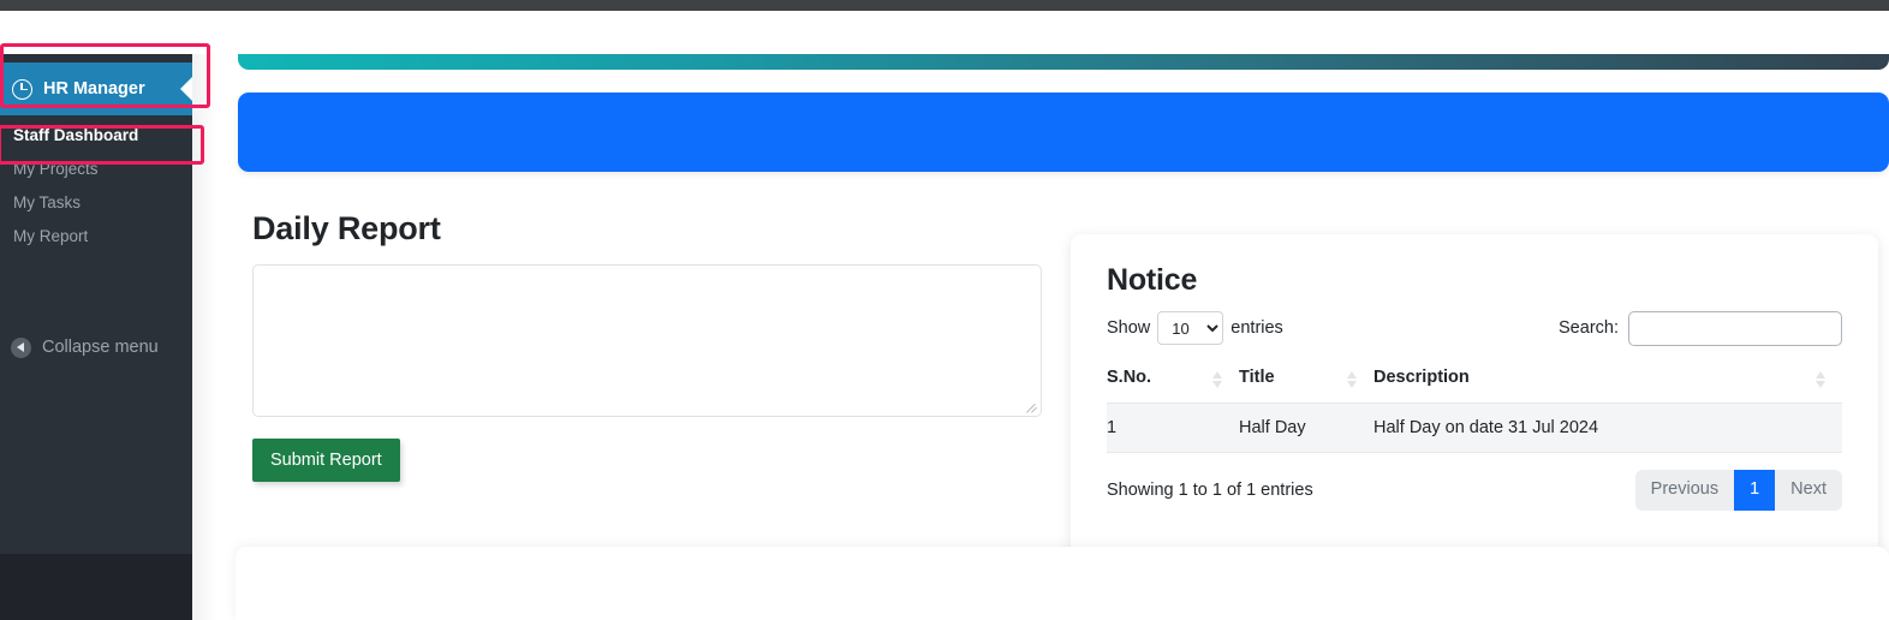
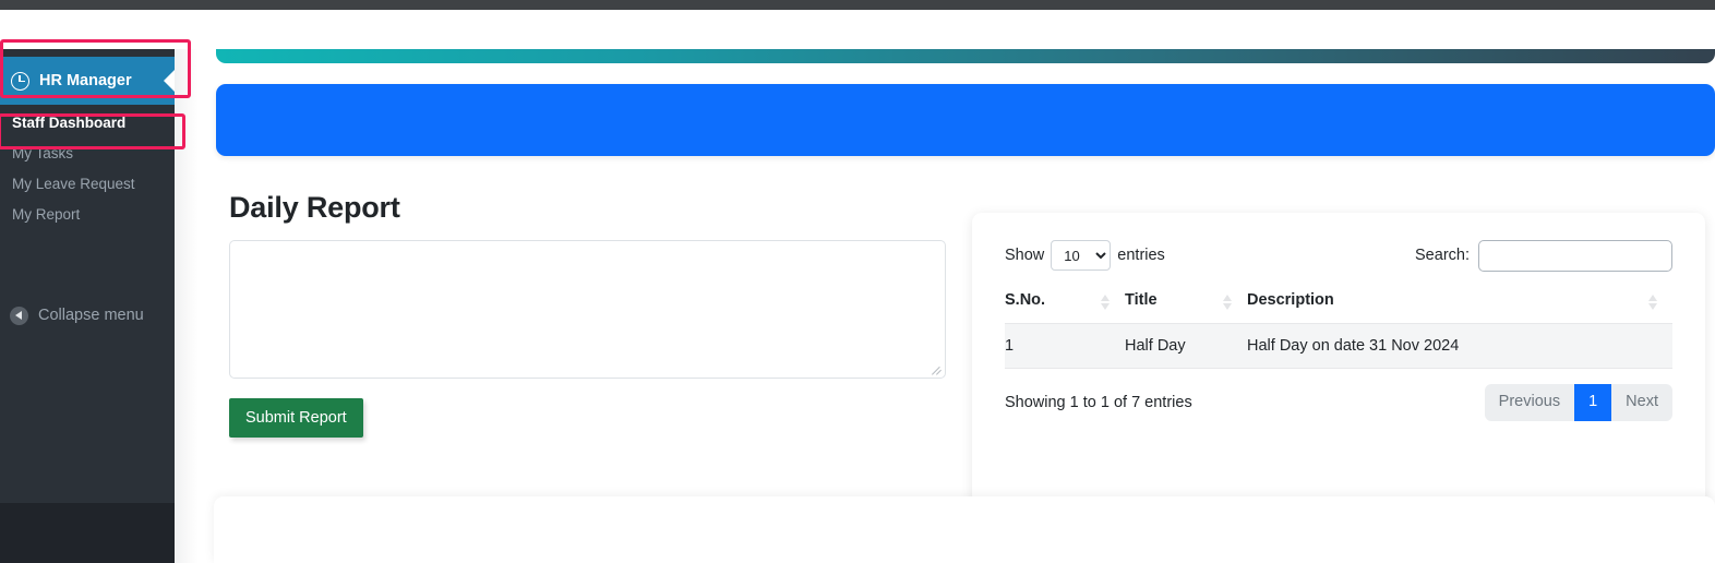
  HR Manager
  Staff Dashboard
- My Projects
  My Tasks
+ My Leave Request
  My Report
  Collapse menu
  Daily Report
  Submit Report
- Notice
  Show
  10
  entries
  Search:
  S.No.	Title	Description
- 1	Half Day	Half Day on date 31 Jul 2024
+ 1	Half Day	Half Day on date 31 Nov 2024
- Showing 1 to 1 of 1 entries
+ Showing 1 to 1 of 7 entries
  Previous
  1
  Next
